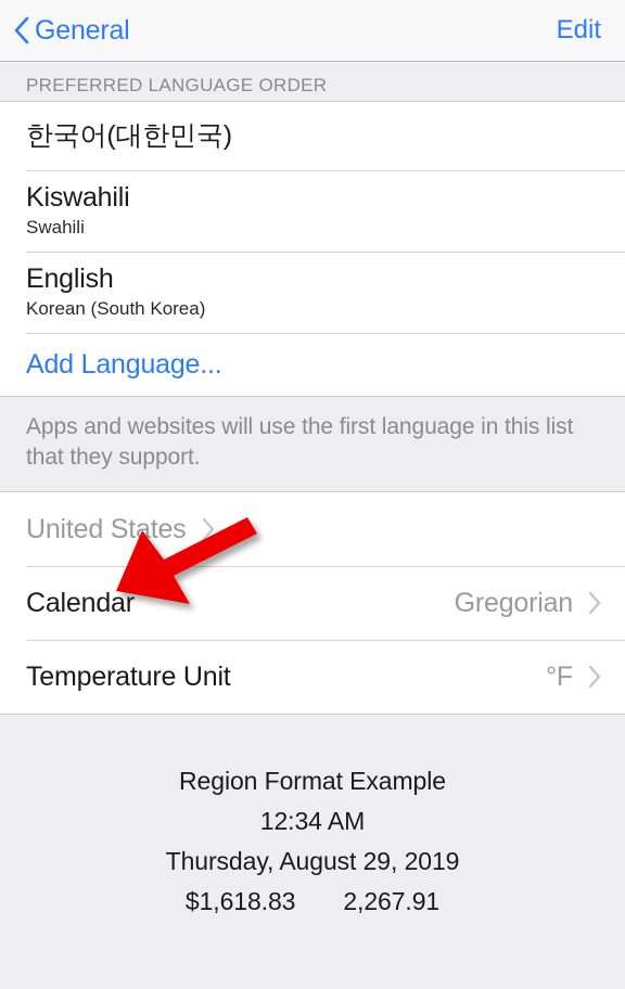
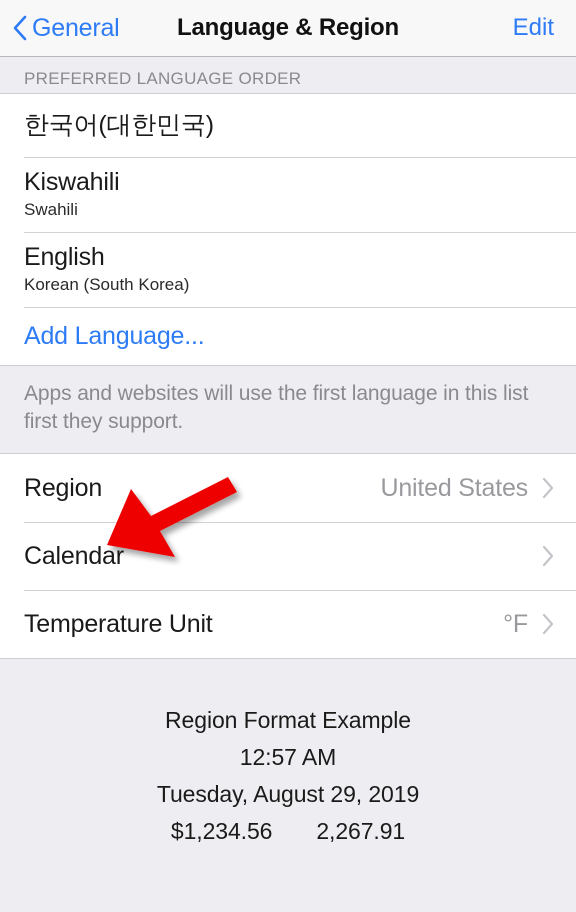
  General
+ Language & Region
  Edit
  PREFERRED LANGUAGE ORDER
  한국어(대한민국)
  Kiswahili
  Swahili
  English
  Korean (South Korea)
  Add Language...
- Apps and websites will use the first language in this list that they support.
+ Apps and websites will use the first language in this list first they support.
+ Region
  United States
  Calendar
- Gregorian
  Temperature Unit
  °F
  Region Format Example
- 12:34 AM
+ 12:57 AM
- Thursday, August 29, 2019
+ Tuesday, August 29, 2019
- $1,618.83
+ $1,234.56
  2,267.91
